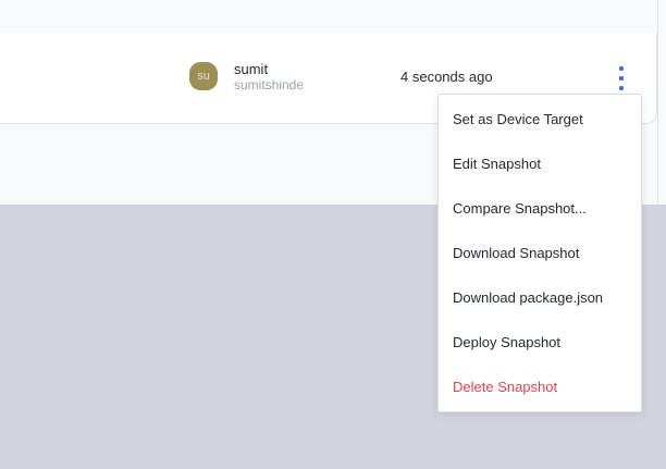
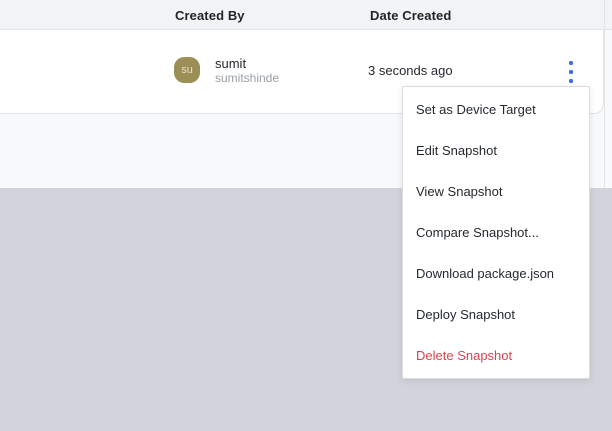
+ Created By
+ Date Created
  su
  sumit
  sumitshinde
- 4 seconds ago
+ 3 seconds ago
  Set as Device Target
  Edit Snapshot
+ View Snapshot
  Compare Snapshot...
- Download Snapshot
  Download package.json
  Deploy Snapshot
  Delete Snapshot
